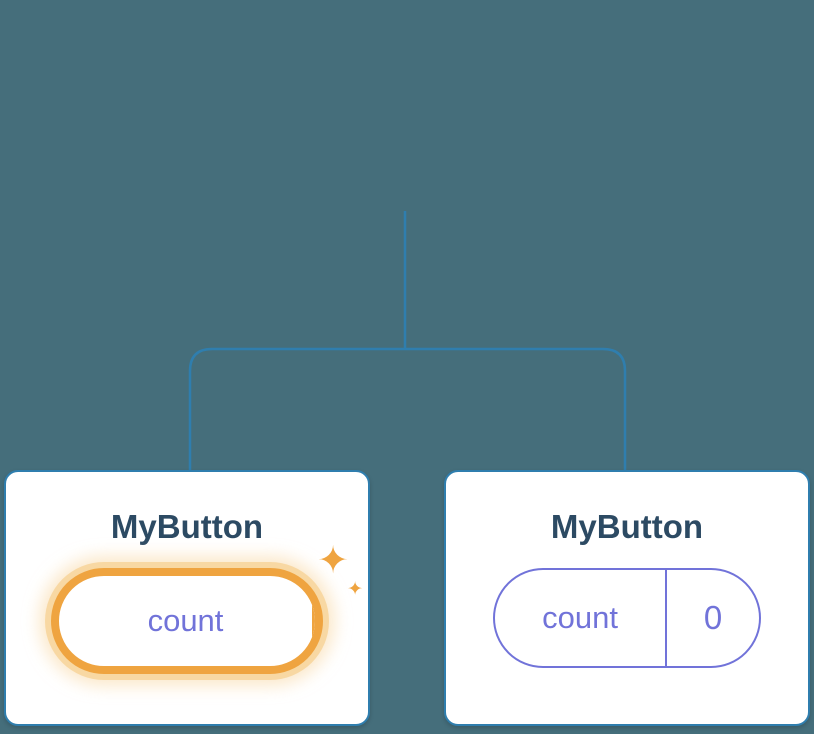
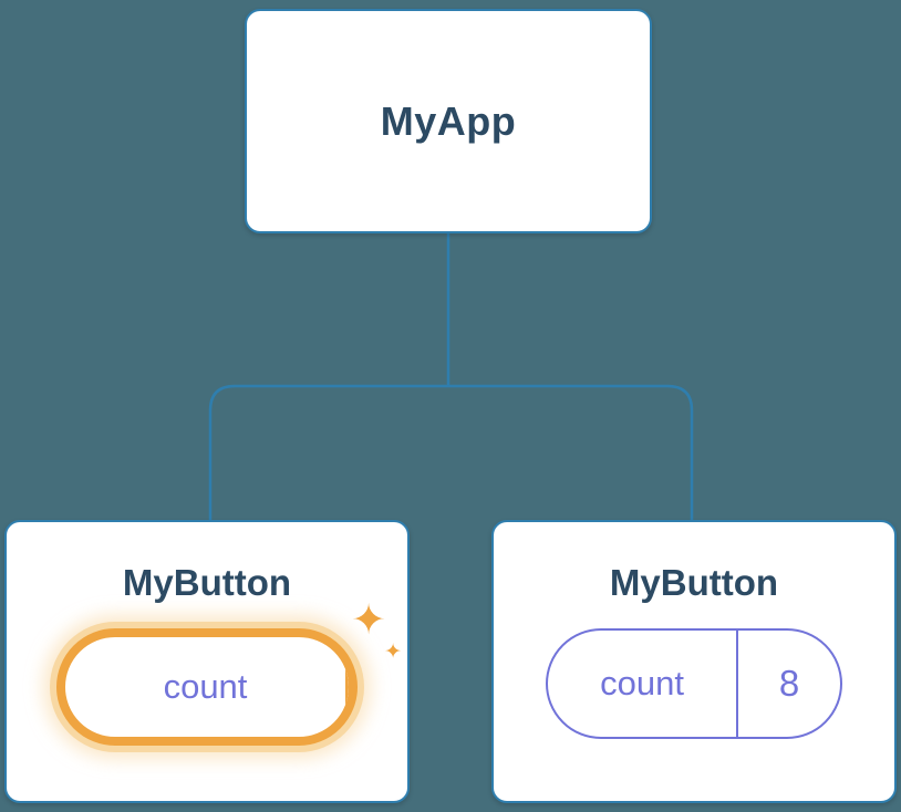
+ MyApp
  MyButton
  count
  ✦
  ✦
  MyButton
  count
- 0
+ 8
